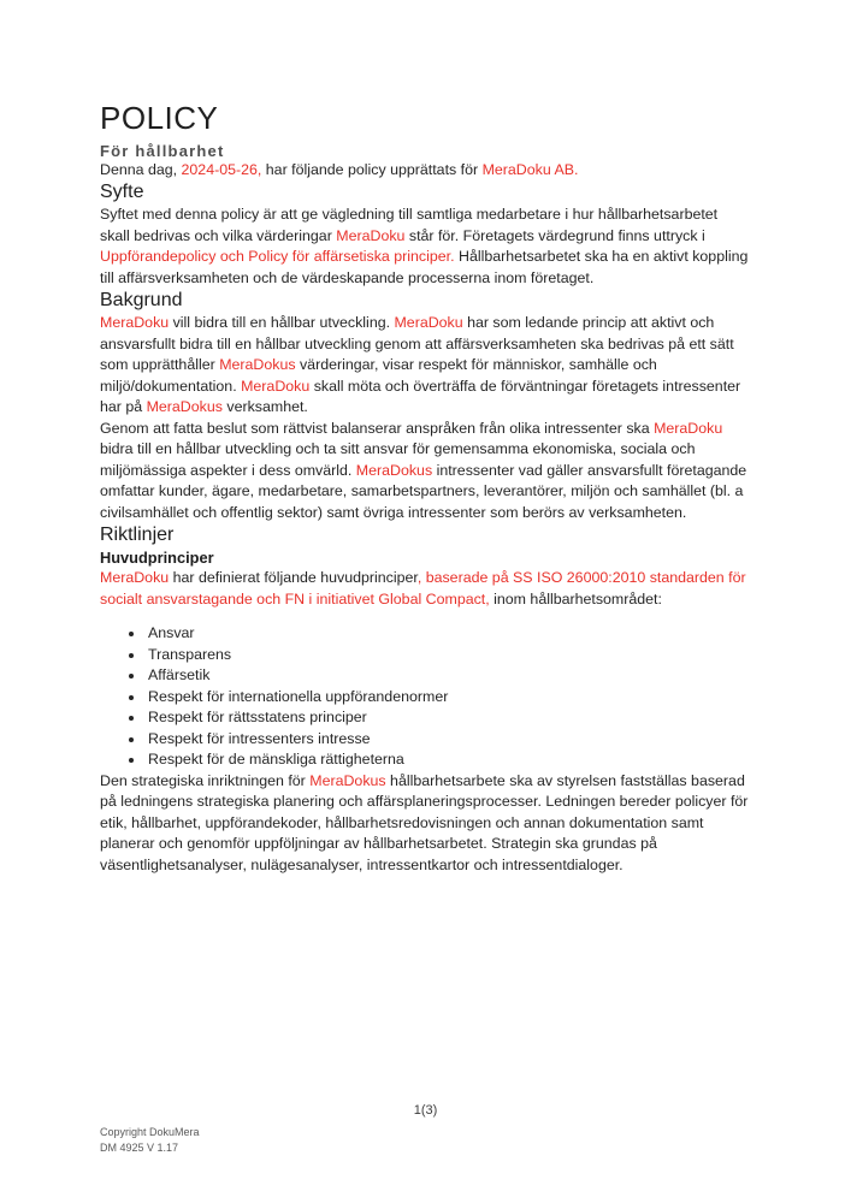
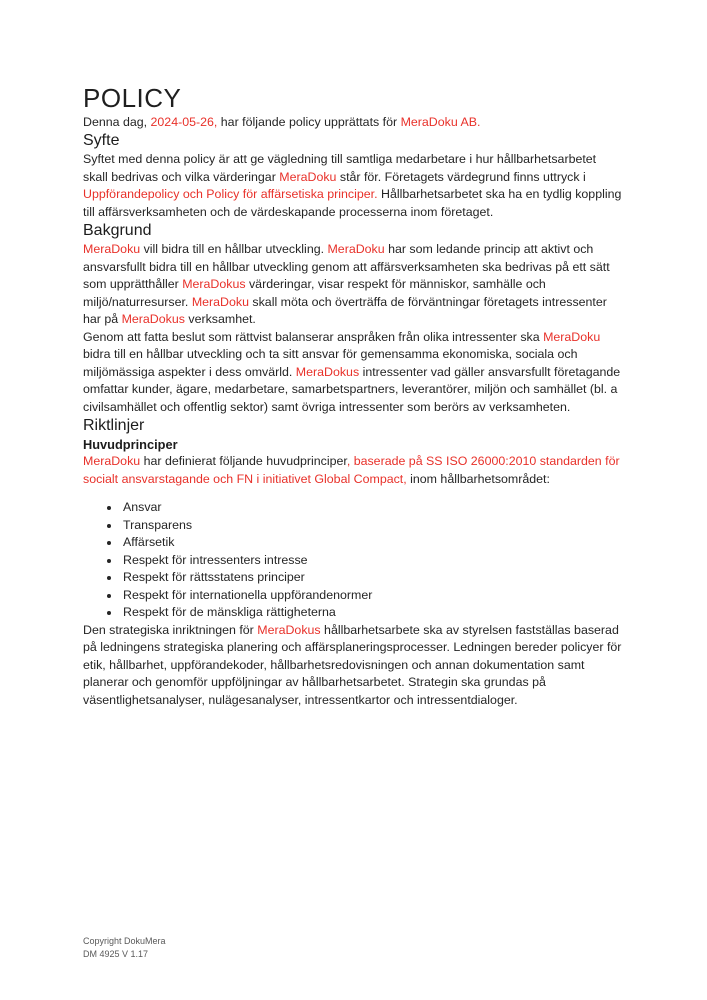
  POLICY
- För hållbarhet
  Denna dag, 2024-05-26, har följande policy upprättats för MeraDoku AB.
  Syfte
- Syftet med denna policy är att ge vägledning till samtliga medarbetare i hur hållbarhetsarbetet skall bedrivas och vilka värderingar MeraDoku står för. Företagets värdegrund finns uttryck i Uppförandepolicy och Policy för affärsetiska principer. Hållbarhetsarbetet ska ha en aktivt koppling till affärsverksamheten och de värdeskapande processerna inom företaget.
+ Syftet med denna policy är att ge vägledning till samtliga medarbetare i hur hållbarhetsarbetet skall bedrivas och vilka värderingar MeraDoku står för. Företagets värdegrund finns uttryck i Uppförandepolicy och Policy för affärsetiska principer. Hållbarhetsarbetet ska ha en tydlig koppling till affärsverksamheten och de värdeskapande processerna inom företaget.
  Bakgrund
- MeraDoku vill bidra till en hållbar utveckling. MeraDoku har som ledande princip att aktivt och ansvarsfullt bidra till en hållbar utveckling genom att affärsverksamheten ska bedrivas på ett sätt som upprätthåller MeraDokus värderingar, visar respekt för människor, samhälle och miljö/dokumentation. MeraDoku skall möta och överträffa de förväntningar företagets intressenter har på MeraDokus verksamhet.
+ MeraDoku vill bidra till en hållbar utveckling. MeraDoku har som ledande princip att aktivt och ansvarsfullt bidra till en hållbar utveckling genom att affärsverksamheten ska bedrivas på ett sätt som upprätthåller MeraDokus värderingar, visar respekt för människor, samhälle och miljö/naturresurser. MeraDoku skall möta och överträffa de förväntningar företagets intressenter har på MeraDokus verksamhet.
  Genom att fatta beslut som rättvist balanserar anspråken från olika intressenter ska MeraDoku bidra till en hållbar utveckling och ta sitt ansvar för gemensamma ekonomiska, sociala och miljömässiga aspekter i dess omvärld. MeraDokus intressenter vad gäller ansvarsfullt företagande omfattar kunder, ägare, medarbetare, samarbetspartners, leverantörer, miljön och samhället (bl. a civilsamhället och offentlig sektor) samt övriga intressenter som berörs av verksamheten.
  Riktlinjer
  Huvudprinciper
  MeraDoku har definierat följande huvudprinciper, baserade på SS ISO 26000:2010 standarden för socialt ansvarstagande och FN i initiativet Global Compact, inom hållbarhetsområdet:
  Ansvar
  Transparens
  Affärsetik
- Respekt för internationella uppförandenormer
+ Respekt för intressenters intresse
  Respekt för rättsstatens principer
- Respekt för intressenters intresse
+ Respekt för internationella uppförandenormer
  Respekt för de mänskliga rättigheterna
  Den strategiska inriktningen för MeraDokus hållbarhetsarbete ska av styrelsen fastställas baserad på ledningens strategiska planering och affärsplaneringsprocesser. Ledningen bereder policyer för etik, hållbarhet, uppförandekoder, hållbarhetsredovisningen och annan dokumentation samt planerar och genomför uppföljningar av hållbarhetsarbetet. Strategin ska grundas på väsentlighetsanalyser, nulägesanalyser, intressentkartor och intressentdialoger.
- 1(3)
  Copyright DokuMera
  DM 4925 V 1.17
